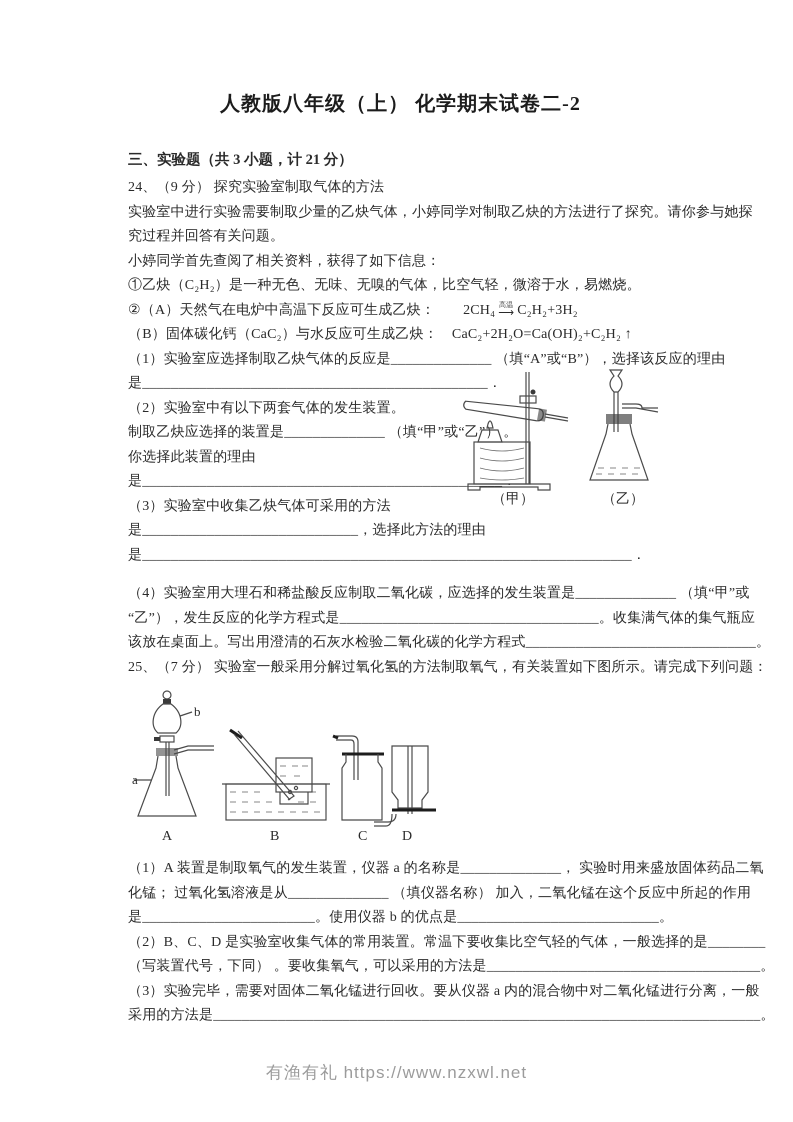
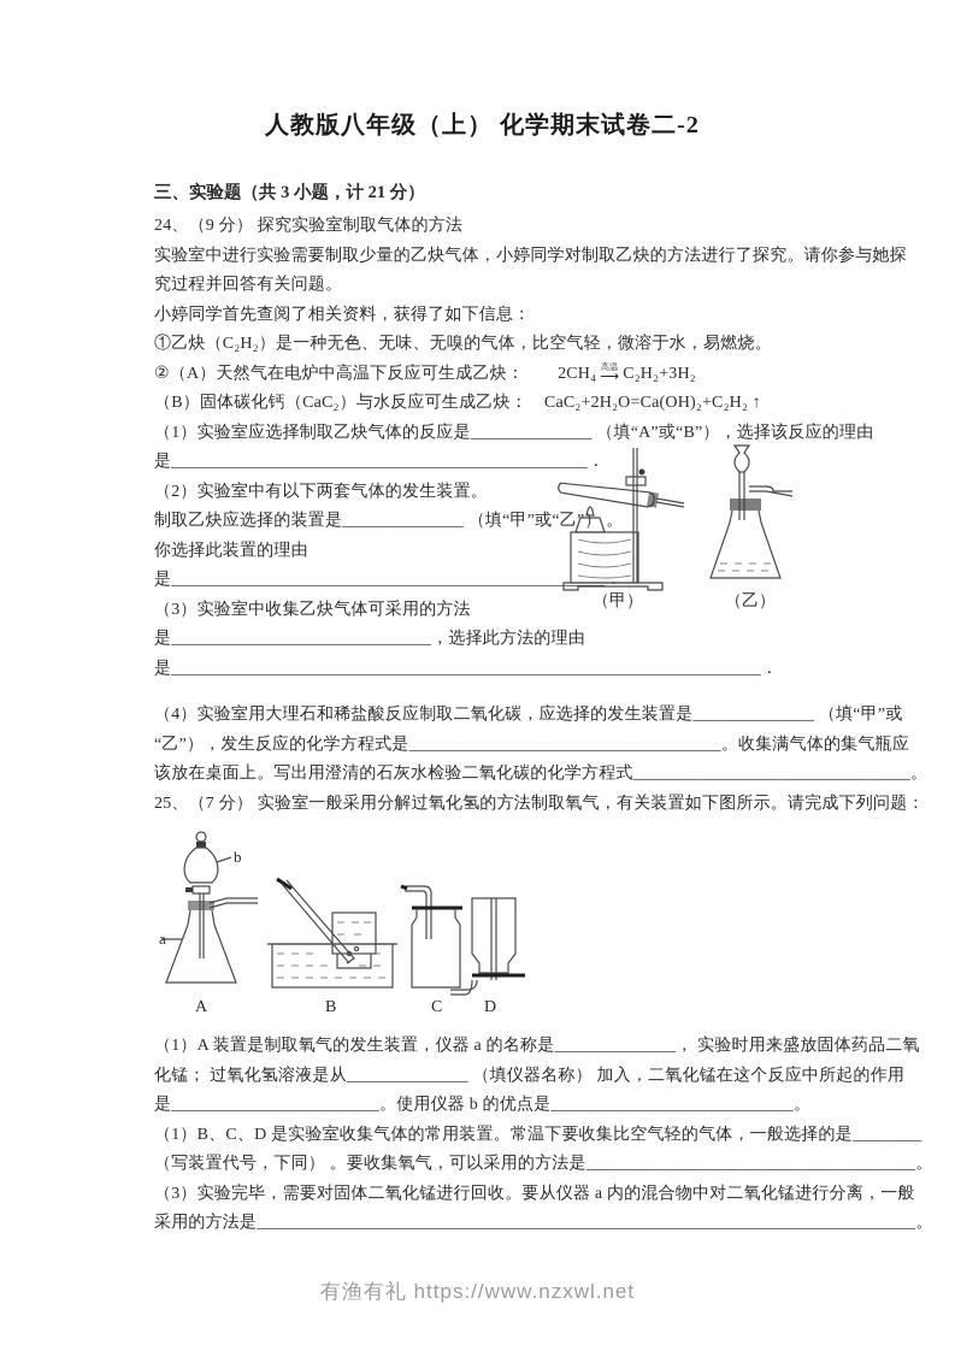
  人教版八年级（上） 化学期末试卷二-2
  三、实验题（共 3 小题，计 21 分）
  24、（9 分） 探究实验室制取气体的方法
  实验室中进行实验需要制取少量的乙炔气体，小婷同学对制取乙炔的方法进行了探究。请你参与她探
  究过程并回答有关问题。
  小婷同学首先查阅了相关资料，获得了如下信息：
  ①乙炔（C₂H₂）是一种无色、无味、无嗅的气体，比空气轻，微溶于水，易燃烧。
  ②（A）天然气在电炉中高温下反应可生成乙炔： 2CH₄
  高温
  ⟶
  C₂H₂+3H₂
  （B）固体碳化钙（CaC₂）与水反应可生成乙炔： CaC₂+2H₂O=Ca(OH)₂+C₂H₂ ↑
  （1）实验室应选择制取乙炔气体的反应是______________ （填“A”或“B”），选择该反应的理由
  是________________________________________________．
  （2）实验室中有以下两套气体的发生装置。
  制取乙炔应选择的装置是______________ （填“甲”或“乙”） 。
  你选择此装置的理由
  是__________________________________________________．
  （3）实验室中收集乙炔气体可采用的方法
  是______________________________，选择此方法的理由
  是____________________________________________________________________．
  （4）实验室用大理石和稀盐酸反应制取二氧化碳，应选择的发生装置是______________ （填“甲”或
  “乙”），发生反应的化学方程式是____________________________________。收集满气体的集气瓶应
  该放在桌面上。写出用澄清的石灰水检验二氧化碳的化学方程式________________________________。
  25、（7 分） 实验室一般采用分解过氧化氢的方法制取氧气，有关装置如下图所示。请完成下列问题：
  a
  b
  A
  B
  C
  D
  （1）A 装置是制取氧气的发生装置，仪器 a 的名称是______________， 实验时用来盛放固体药品二氧
  化锰； 过氧化氢溶液是从______________ （填仪器名称） 加入，二氧化锰在这个反应中所起的作用
  是________________________。使用仪器 b 的优点是____________________________。
- （2）B、C、D 是实验室收集气体的常用装置。常温下要收集比空气轻的气体，一般选择的是________
+ （1）B、C、D 是实验室收集气体的常用装置。常温下要收集比空气轻的气体，一般选择的是________
  （写装置代号，下同） 。要收集氧气，可以采用的方法是______________________________________。
  （3）实验完毕，需要对固体二氧化锰进行回收。要从仪器 a 内的混合物中对二氧化锰进行分离，一般
  采用的方法是____________________________________________________________________________。
  （甲）
  （乙）
  有渔有礼 https://www.nzxwl.net
